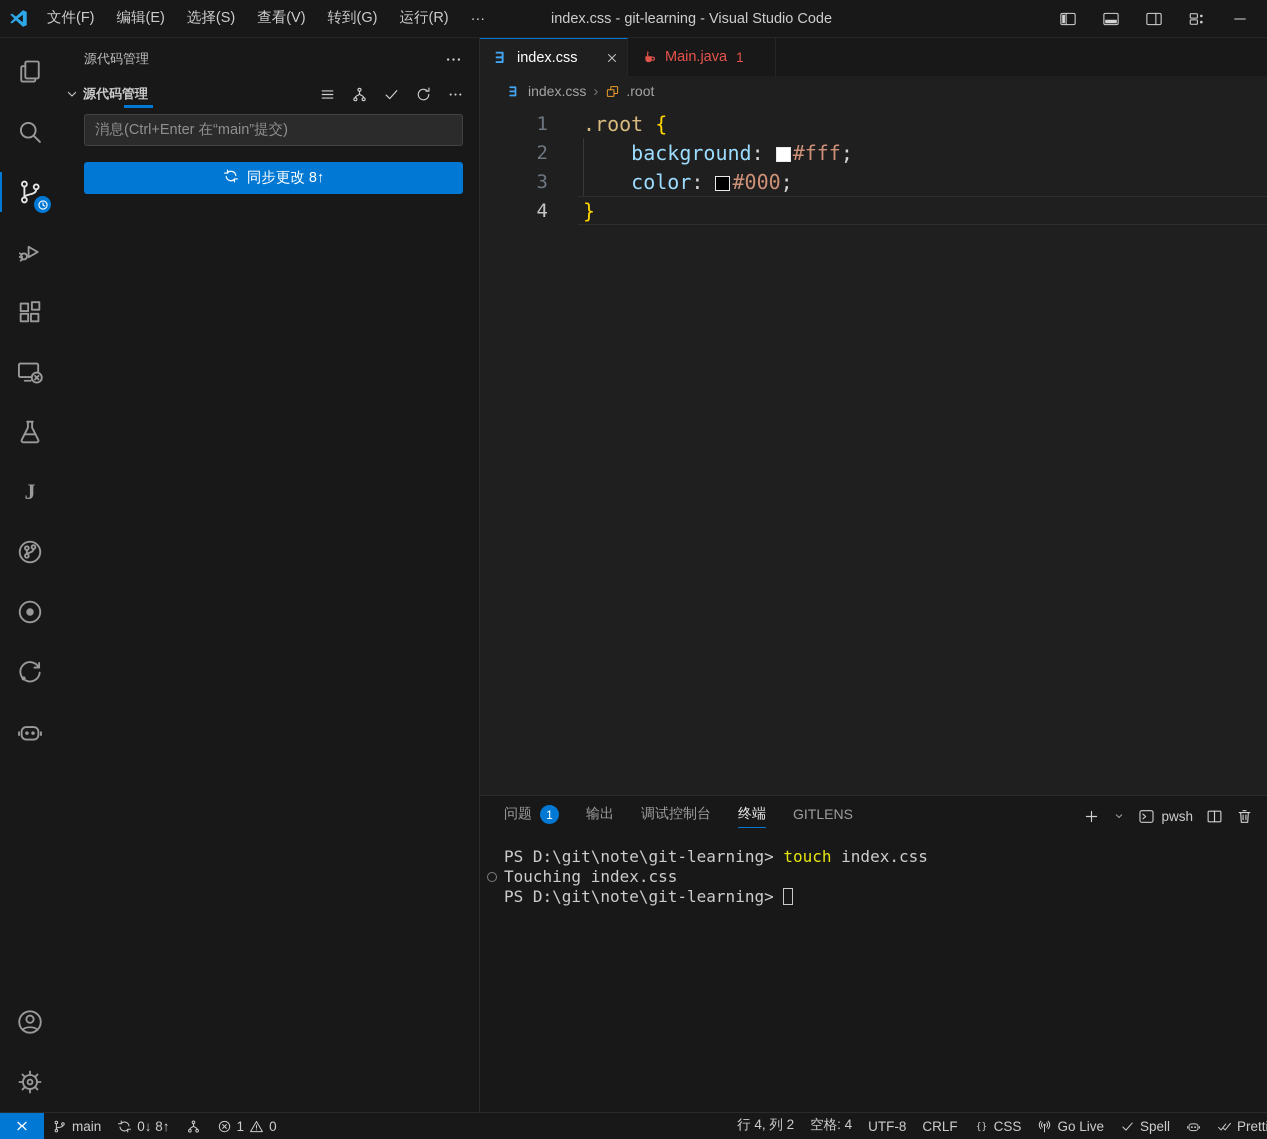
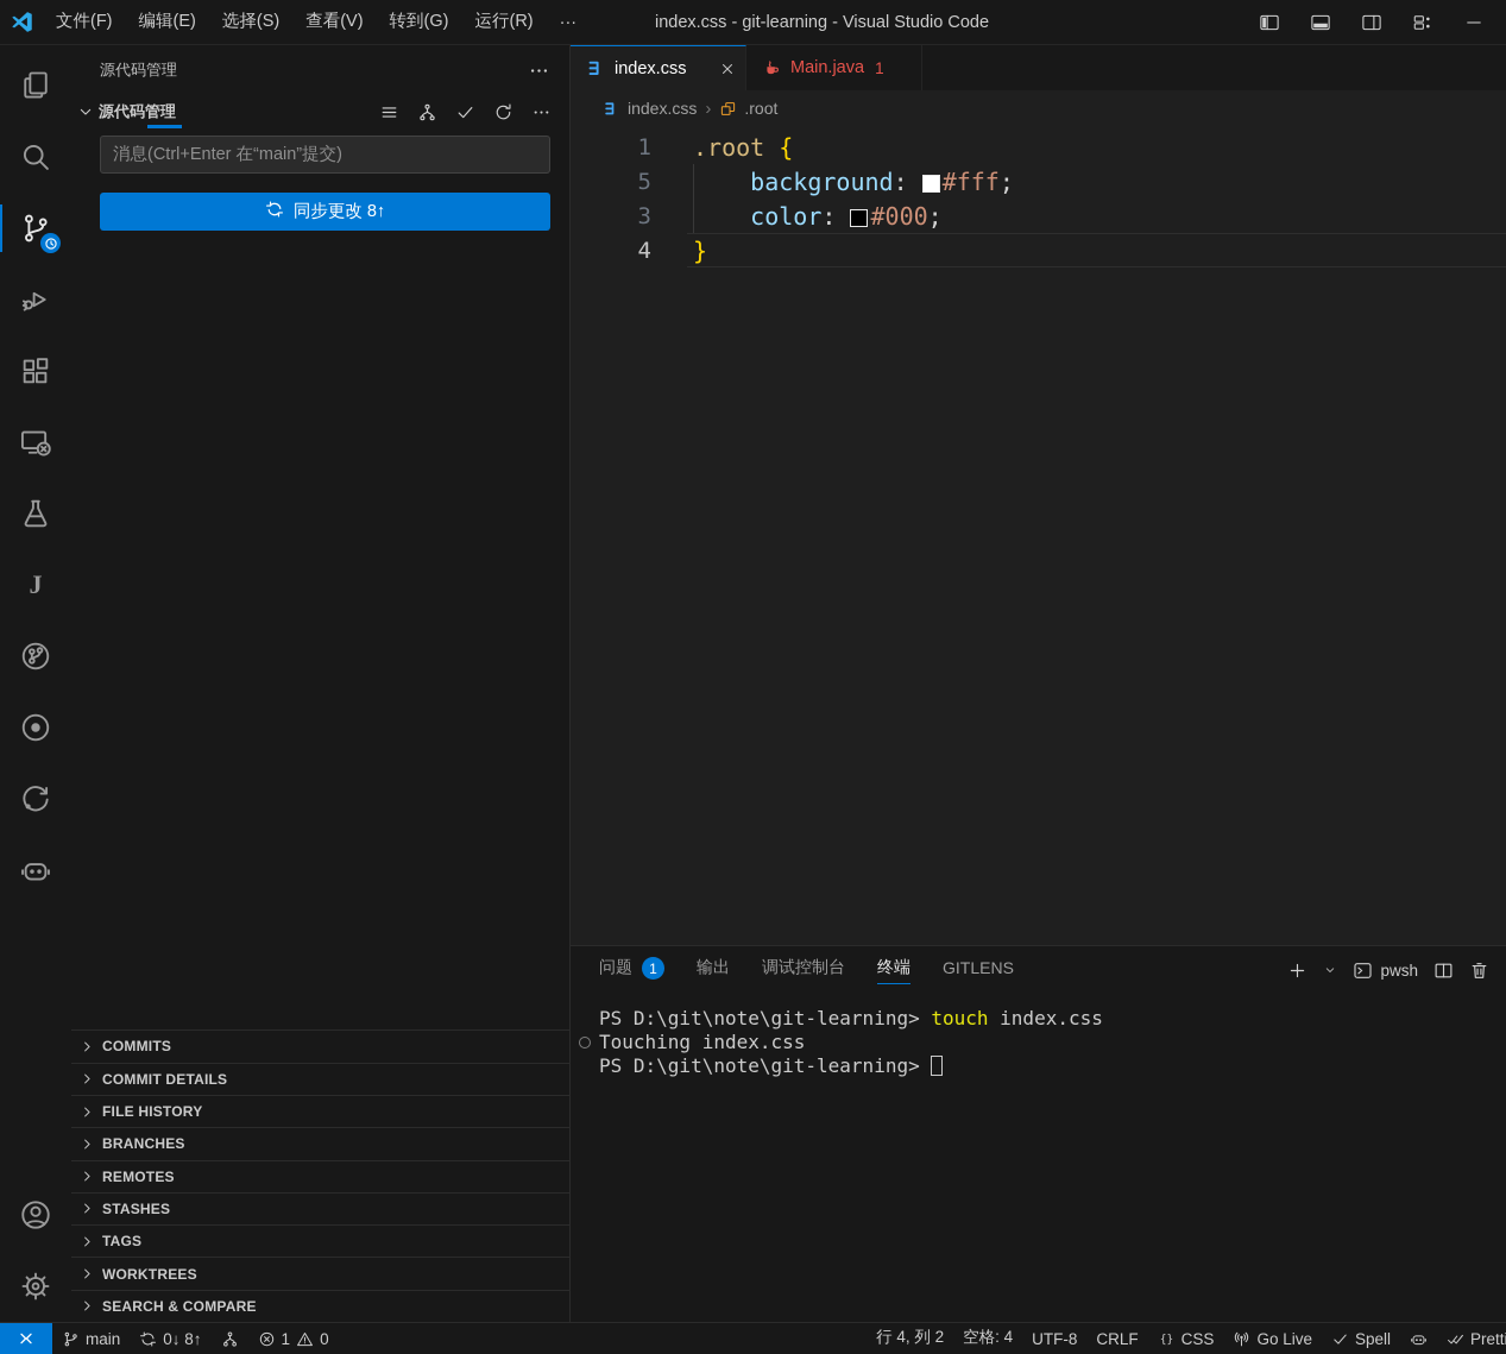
  文件(F)
  编辑(E)
  选择(S)
  查看(V)
  转到(G)
  运行(R)
  ···
  index.css - git-learning - Visual Studio Code
  J
  源代码管理
  源代码管理
  消息(Ctrl+Enter 在“main”提交)
  同步更改 8↑
+ COMMITS
+ COMMIT DETAILS
+ FILE HISTORY
+ BRANCHES
+ REMOTES
+ STASHES
+ TAGS
+ WORKTREES
+ SEARCH & COMPARE
  index.css
  Main.java
  1
  index.css
  ›
  .root
  1
  .root {
- 2
+ 5
  background: #fff;
  3
  color: #000;
  4
  }
  问题
  1
  输出
  调试控制台
  终端
  GITLENS
  pwsh
  PS D:\git\note\git-learning> touch index.css
  Touching index.css
  PS D:\git\note\git-learning>
  main
  0↓ 8↑
  1
  0
  行 4, 列 2
  空格: 4
  UTF-8
  CRLF
  {}
  CSS
  Go Live
  Spell
